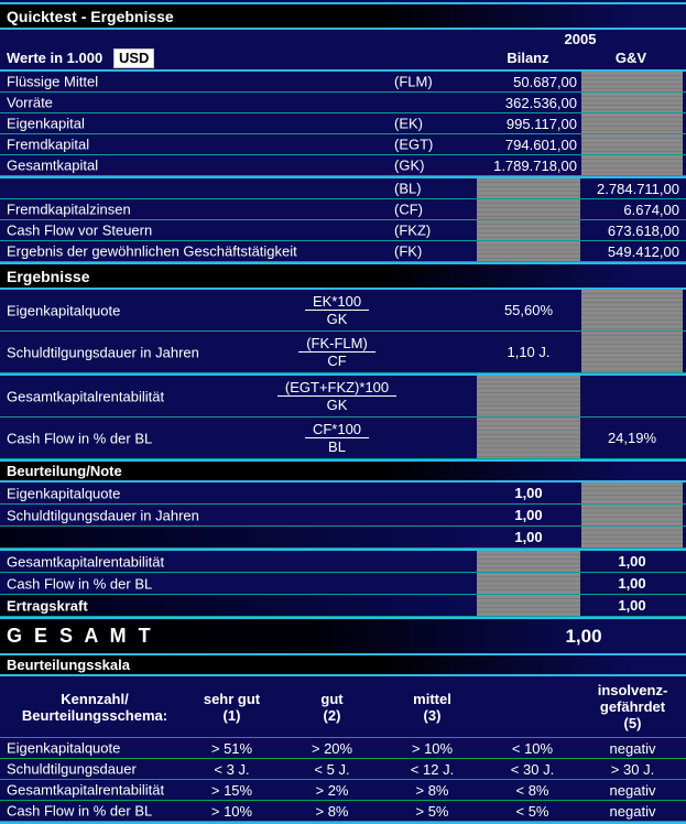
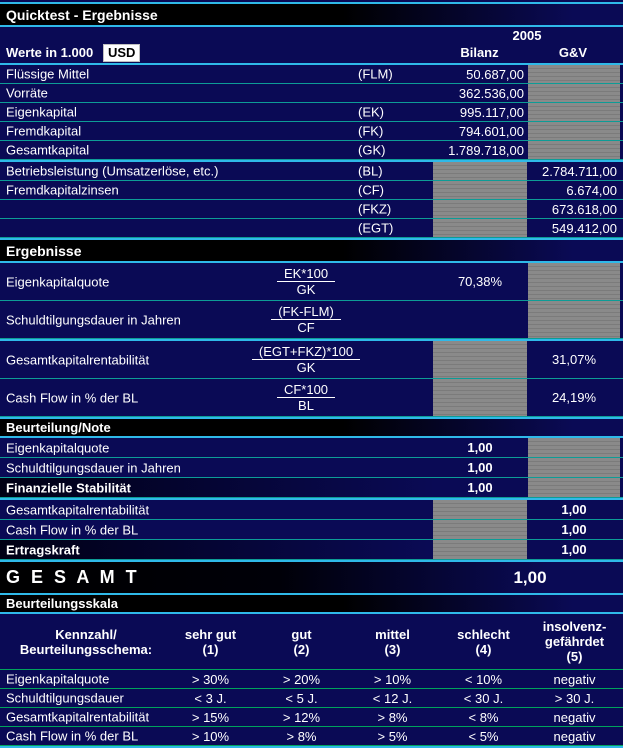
  Quicktest - Ergebnisse
  2005
  Werte in 1.000
  USD
  Bilanz
  G&V
  Flüssige Mittel
  (FLM)
  50.687,00
  Vorräte
  362.536,00
  Eigenkapital
  (EK)
  995.117,00
  Fremdkapital
- (EGT)
+ (FK)
  794.601,00
  Gesamtkapital
  (GK)
  1.789.718,00
+ Betriebsleistung (Umsatzerlöse, etc.)
  (BL)
  2.784.711,00
  Fremdkapitalzinsen
  (CF)
  6.674,00
- Cash Flow vor Steuern
  (FKZ)
  673.618,00
- Ergebnis der gewöhnlichen Geschäftstätigkeit
- (FK)
+ (EGT)
  549.412,00
  Ergebnisse
  Eigenkapitalquote
  EK*100
  GK
- 55,60%
+ 70,38%
  Schuldtilgungsdauer in Jahren
  (FK-FLM)
  CF
- 1,10 J.
  Gesamtkapitalrentabilität
  (EGT+FKZ)*100
  GK
+ 31,07%
  Cash Flow in % der BL
  CF*100
  BL
  24,19%
  Beurteilung/Note
  Eigenkapitalquote
  1,00
  Schuldtilgungsdauer in Jahren
  1,00
+ Finanzielle Stabilität
  1,00
  Gesamtkapitalrentabilität
  1,00
  Cash Flow in % der BL
  1,00
  Ertragskraft
  1,00
  G E S A M T
  1,00
  Beurteilungsskala
  Kennzahl/
  Beurteilungsschema:
  sehr gut
  (1)
  gut
  (2)
  mittel
  (3)
+ schlecht
+ (4)
  insolvenz-
  gefährdet
  (5)
  Eigenkapitalquote
- > 51%
+ > 30%
  > 20%
  > 10%
  < 10%
  negativ
  Schuldtilgungsdauer
  < 3 J.
  < 5 J.
  < 12 J.
  < 30 J.
  > 30 J.
  Gesamtkapitalrentabilität
  > 15%
- > 2%
+ > 12%
  > 8%
  < 8%
  negativ
  Cash Flow in % der BL
  > 10%
  > 8%
  > 5%
  < 5%
  negativ
